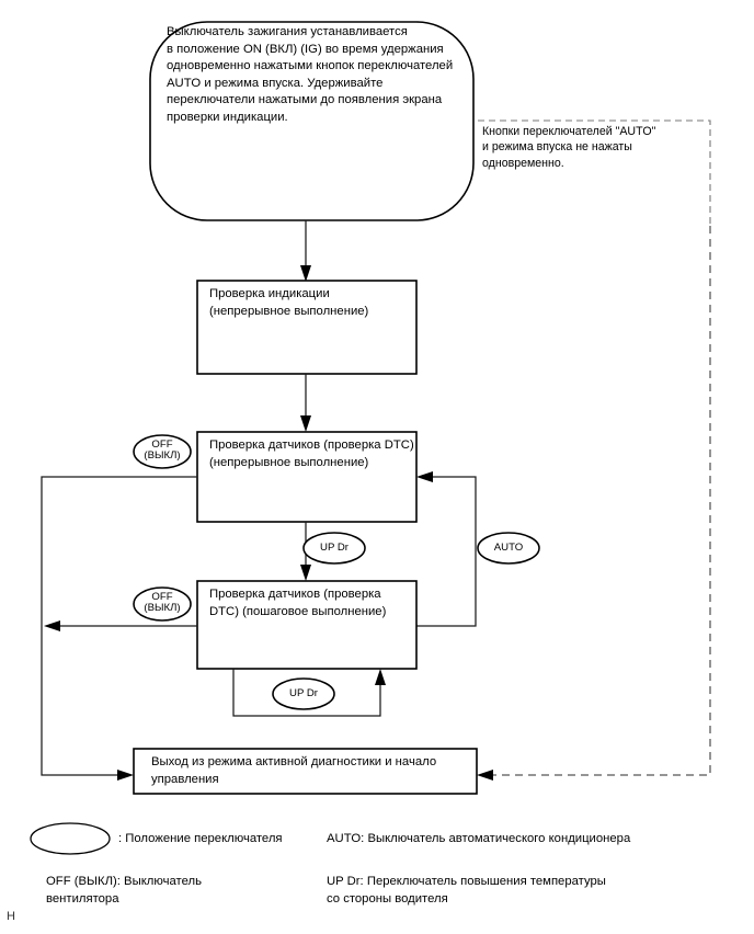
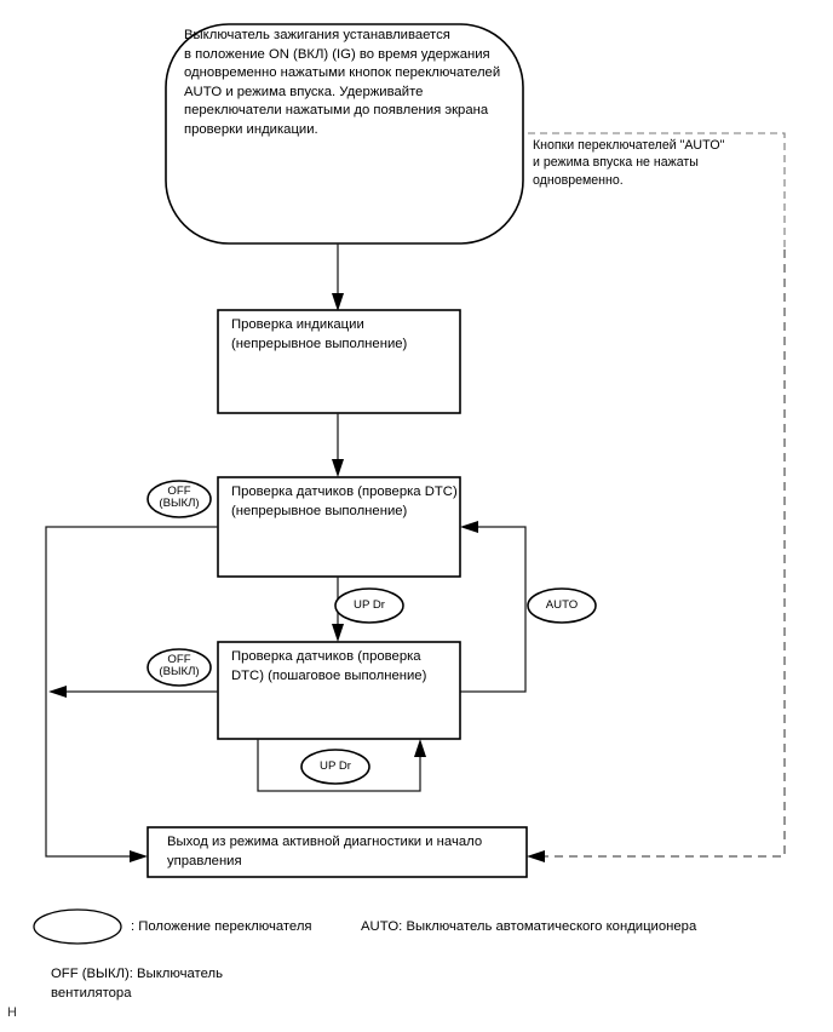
  Выключатель зажигания устанавливается
  в положение ON (ВКЛ) (IG) во время удержания
  одновременно нажатыми кнопок переключателей
  AUTO и режима впуска. Удерживайте
  переключатели нажатыми до появления экрана
  проверки индикации.
  Кнопки переключателей "AUTO"
  и режима впуска не нажаты
  одновременно.
  Проверка индикации
  (непрерывное выполнение)
  Проверка датчиков (проверка DTC)
  (непрерывное выполнение)
  Проверка датчиков (проверка
  DTC) (пошаговое выполнение)
  Выход из режима активной диагностики и начало
  управления
  OFF
  (ВЫКЛ)
  UP Dr
  AUTO
  OFF
  (ВЫКЛ)
  UP Dr
  : Положение переключателя
  AUTO: Выключатель автоматического кондиционера
  OFF (ВЫКЛ): Выключатель
  вентилятора
- UP Dr: Переключатель повышения температуры
- со стороны водителя
  Н
